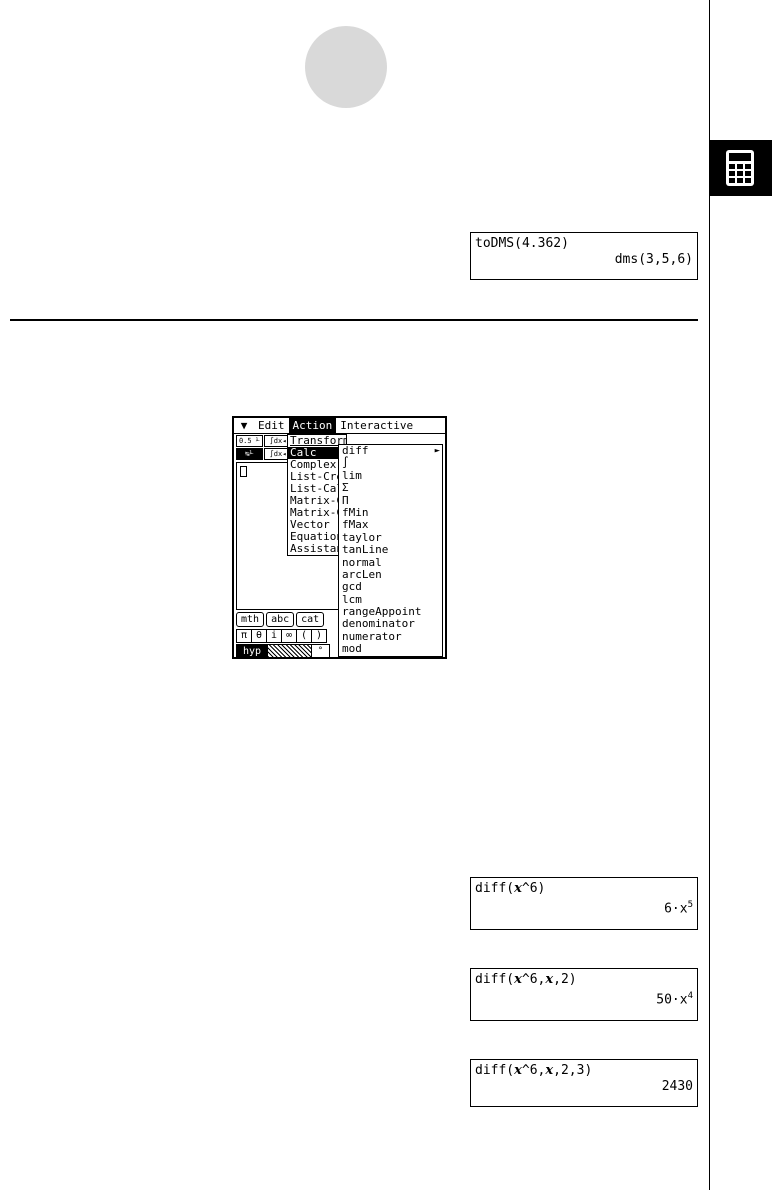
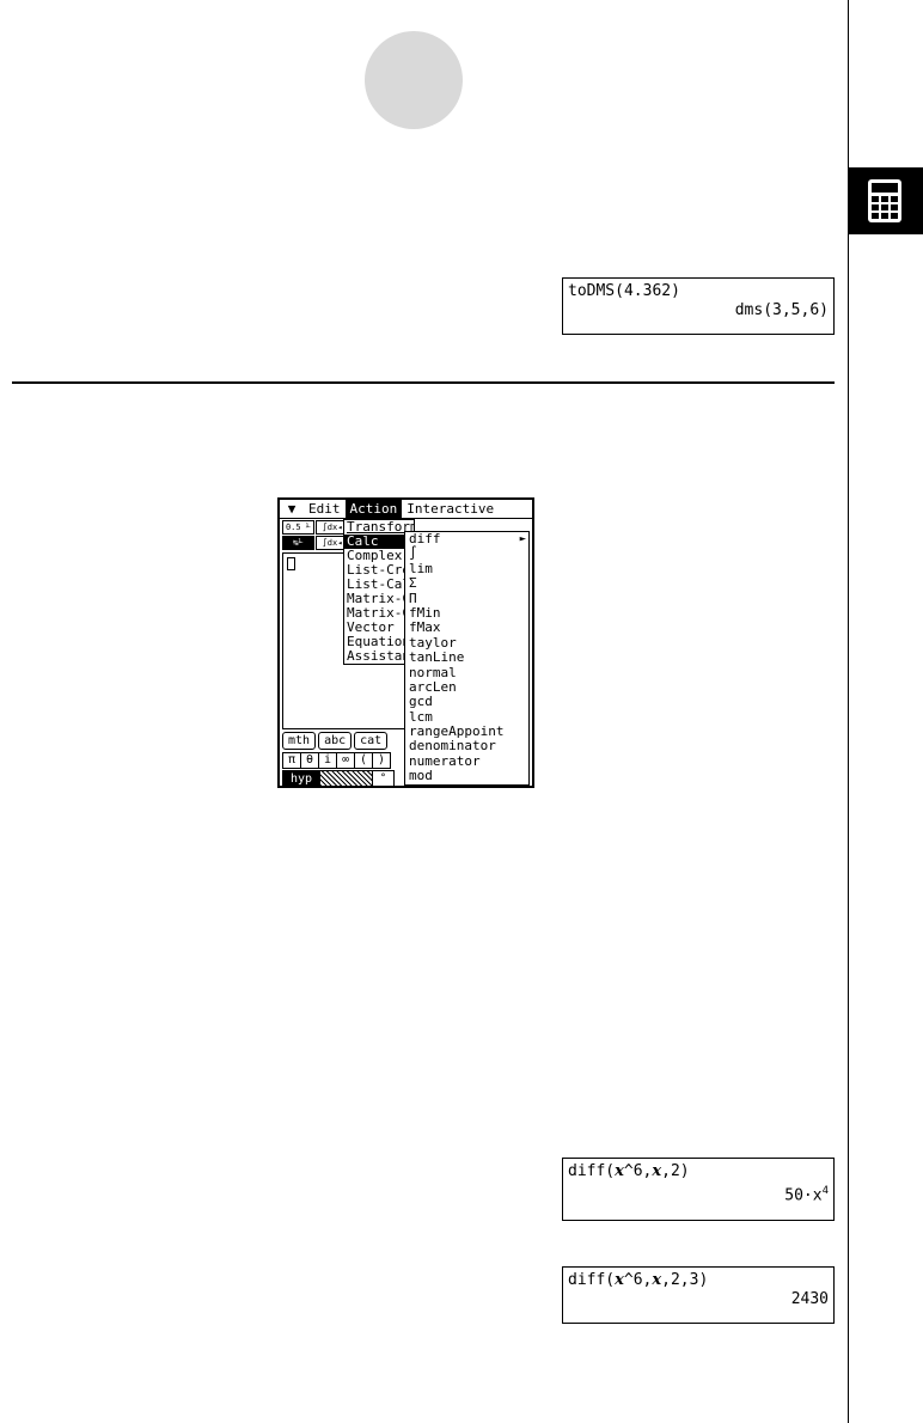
  toDMS(4.362)
  dms(3,5,6)
  ▼
  Edit
  Action
  Interactive
  0.5 ⅟
  ∫dx◂
  ↹⅟
  ∫dx◂
  Calc
  Complex
  List-Ca
  Vector
  Assista
  ►
  diff
  ∫
  lim
  Σ
  Π
  fMin
  fMax
  taylor
  tanLine
  normal
  arcLen
  gcd
  lcm
  rangeAppoint
  denominator
  numerator
  mod
  mth
  abc
  cat
  π
  θ
  i
  ∞
  (
  )
  hyp
  °
- diff(x^6)
- 6·x5
  diff(x^6,x,2)
  50·x4
  diff(x^6,x,2,3)
  2430
